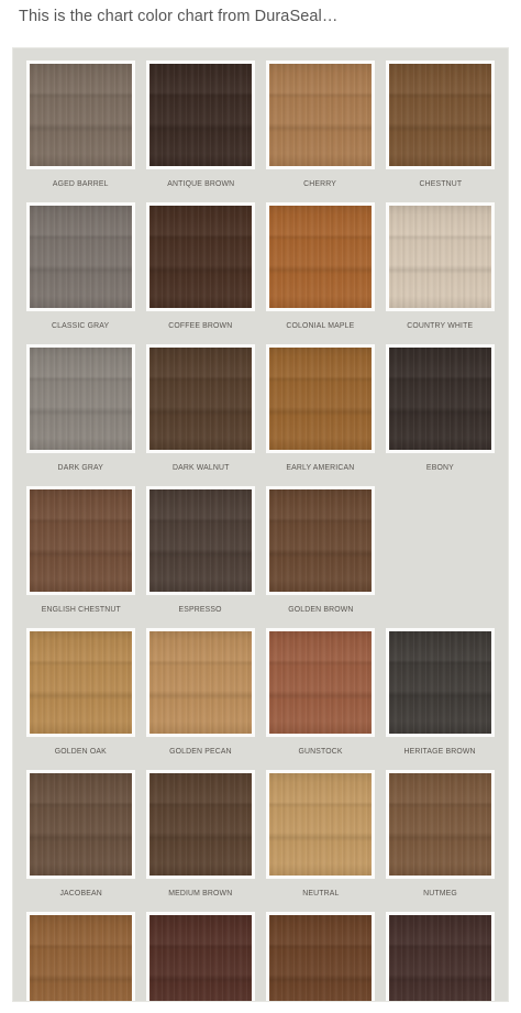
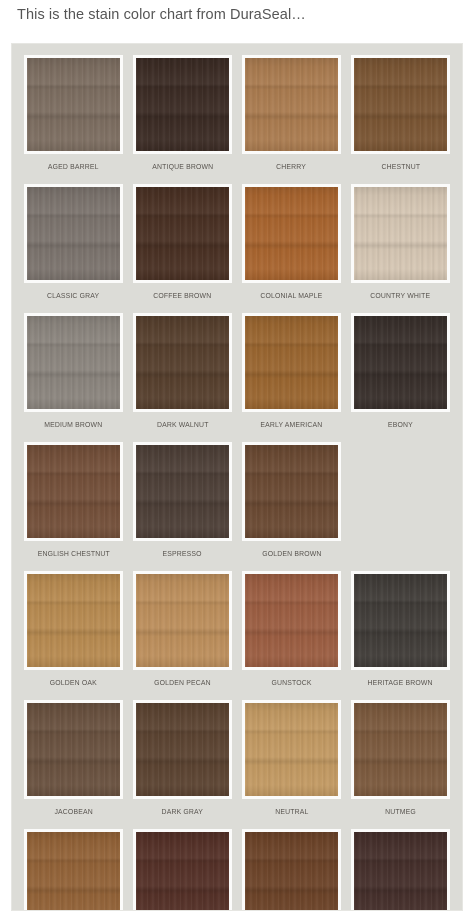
- This is the chart color chart from DuraSeal…
+ This is the stain color chart from DuraSeal…
  AGED BARREL
  ANTIQUE BROWN
  CHERRY
  CHESTNUT
  CLASSIC GRAY
  COFFEE BROWN
  COLONIAL MAPLE
  COUNTRY WHITE
- DARK GRAY
+ MEDIUM BROWN
  DARK WALNUT
  EARLY AMERICAN
  EBONY
  ENGLISH CHESTNUT
  ESPRESSO
  GOLDEN BROWN
  GOLDEN OAK
  GOLDEN PECAN
  GUNSTOCK
  HERITAGE BROWN
  JACOBEAN
- MEDIUM BROWN
+ DARK GRAY
  NEUTRAL
  NUTMEG
